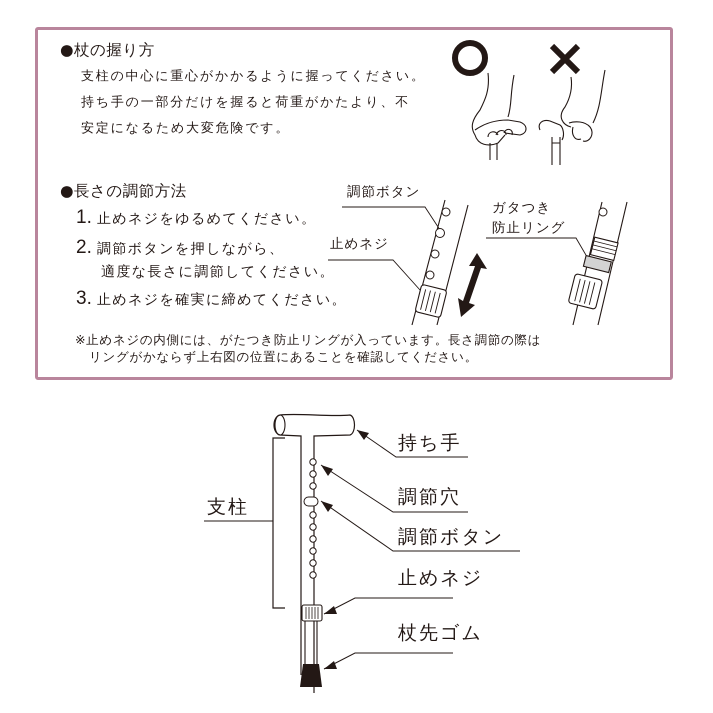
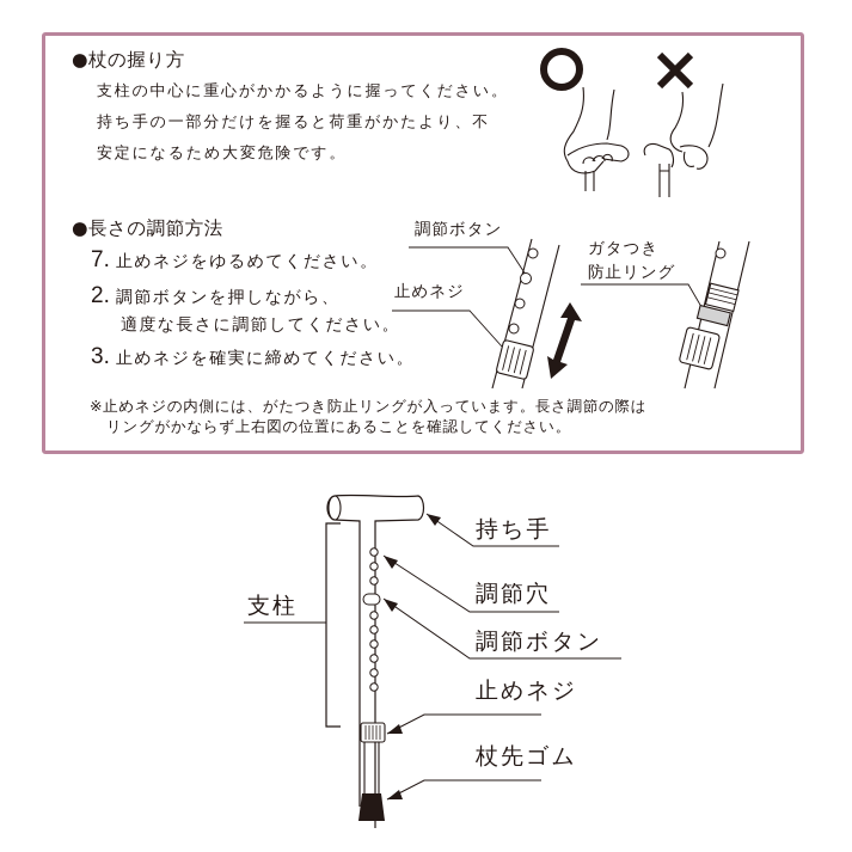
  ●杖の握り方
  支柱の中心に重心がかかるように握ってください。
  持ち手の一部分だけを握ると荷重がかたより、不
  安定になるため大変危険です。
  ●長さの調節方法
- 1. 止めネジをゆるめてください。
+ 7. 止めネジをゆるめてください。
  2. 調節ボタンを押しながら、
  適度な長さに調節してください。
  3. 止めネジを確実に締めてください。
  調節ボタン
  止めネジ
  ガタつき
  防止リング
  ※止めネジの内側には、がたつき防止リングが入っています。長さ調節の際は
  リングがかならず上右図の位置にあることを確認してください。
  持ち手
  支柱
  調節穴
  調節ボタン
  止めネジ
  杖先ゴム
